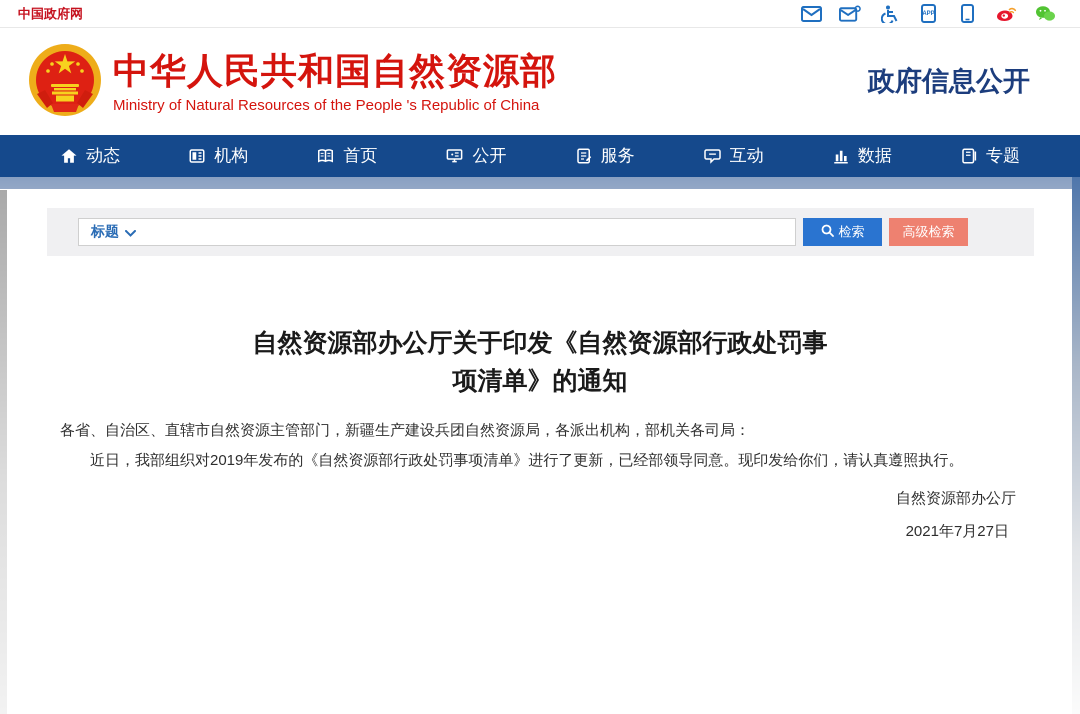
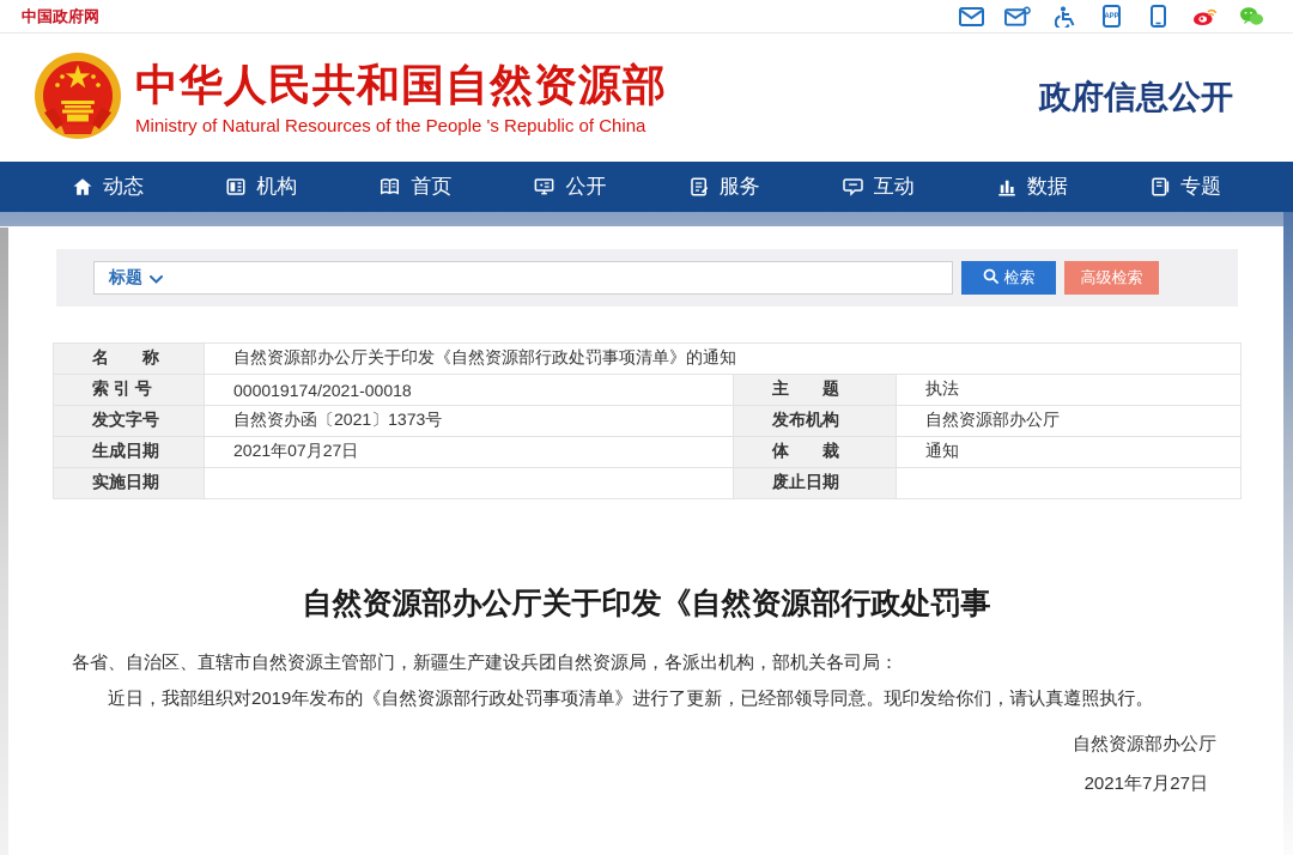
  中国政府网
  中华人民共和国自然资源部
  Ministry of Natural Resources of the People 's Republic of China
  政府信息公开
  动态
  机构
  首页
  公开
  服务
  互动
  数据
  专题
  标题
  检索
  高级检索
+ 名 称	自然资源部办公厅关于印发《自然资源部行政处罚事项清单》的通知
+ 索 引 号	000019174/2021-00018	主 题	执法
+ 发文字号	自然资办函〔2021〕1373号	发布机构	自然资源部办公厅
+ 生成日期	2021年07月27日	体 裁	通知
+ 实施日期		废止日期
  自然资源部办公厅关于印发《自然资源部行政处罚事
- 项清单》的通知
  各省、自治区、直辖市自然资源主管部门，新疆生产建设兵团自然资源局，各派出机构，部机关各司局：
  近日，我部组织对2019年发布的《自然资源部行政处罚事项清单》进行了更新，已经部领导同意。现印发给你们，请认真遵照执行。
  自然资源部办公厅
  2021年7月27日
